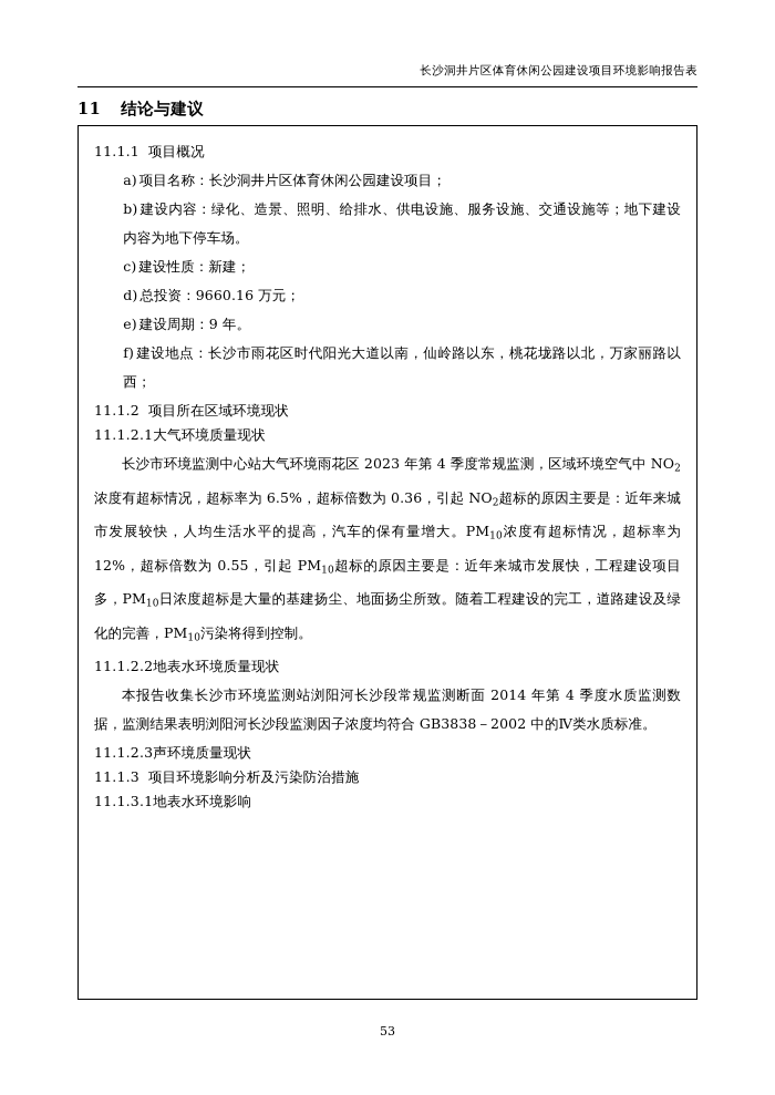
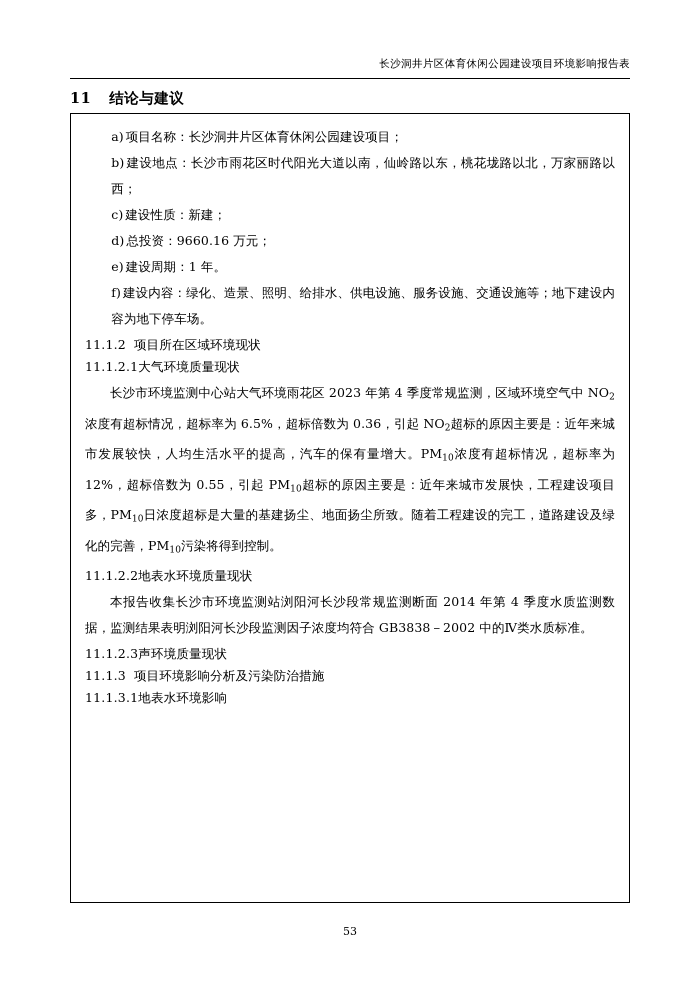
  长沙洞井片区体育休闲公园建设项目环境影响报告表
  11 结论与建议
- 11.1.1 项目概况
  a) 项目名称：长沙洞井片区体育休闲公园建设项目；
- b) 建设内容：绿化、造景、照明、给排水、供电设施、服务设施、交通设施等；地下建设内容为地下停车场。
+ b) 建设地点：长沙市雨花区时代阳光大道以南，仙岭路以东，桃花垅路以北，万家丽路以西；
  c) 建设性质：新建；
  d) 总投资：9660.16 万元；
- e) 建设周期：9 年。
+ e) 建设周期：1 年。
- f) 建设地点：长沙市雨花区时代阳光大道以南，仙岭路以东，桃花垅路以北，万家丽路以西；
+ f) 建设内容：绿化、造景、照明、给排水、供电设施、服务设施、交通设施等；地下建设内容为地下停车场。
  11.1.2 项目所在区域环境现状
  11.1.2.1大气环境质量现状
  长沙市环境监测中心站大气环境雨花区 2023 年第 4 季度常规监测，区域环境空气中 NO2浓度有超标情况，超标率为 6.5%，超标倍数为 0.36，引起 NO2超标的原因主要是：近年来城市发展较快，人均生活水平的提高，汽车的保有量增大。PM10浓度有超标情况，超标率为 12%，超标倍数为 0.55，引起 PM10超标的原因主要是：近年来城市发展快，工程建设项目多，PM10日浓度超标是大量的基建扬尘、地面扬尘所致。随着工程建设的完工，道路建设及绿化的完善，PM10污染将得到控制。
  11.1.2.2地表水环境质量现状
  本报告收集长沙市环境监测站浏阳河长沙段常规监测断面 2014 年第 4 季度水质监测数据，监测结果表明浏阳河长沙段监测因子浓度均符合 GB3838－2002 中的Ⅳ类水质标准。
  11.1.2.3声环境质量现状
  11.1.3 项目环境影响分析及污染防治措施
  11.1.3.1地表水环境影响
  53
